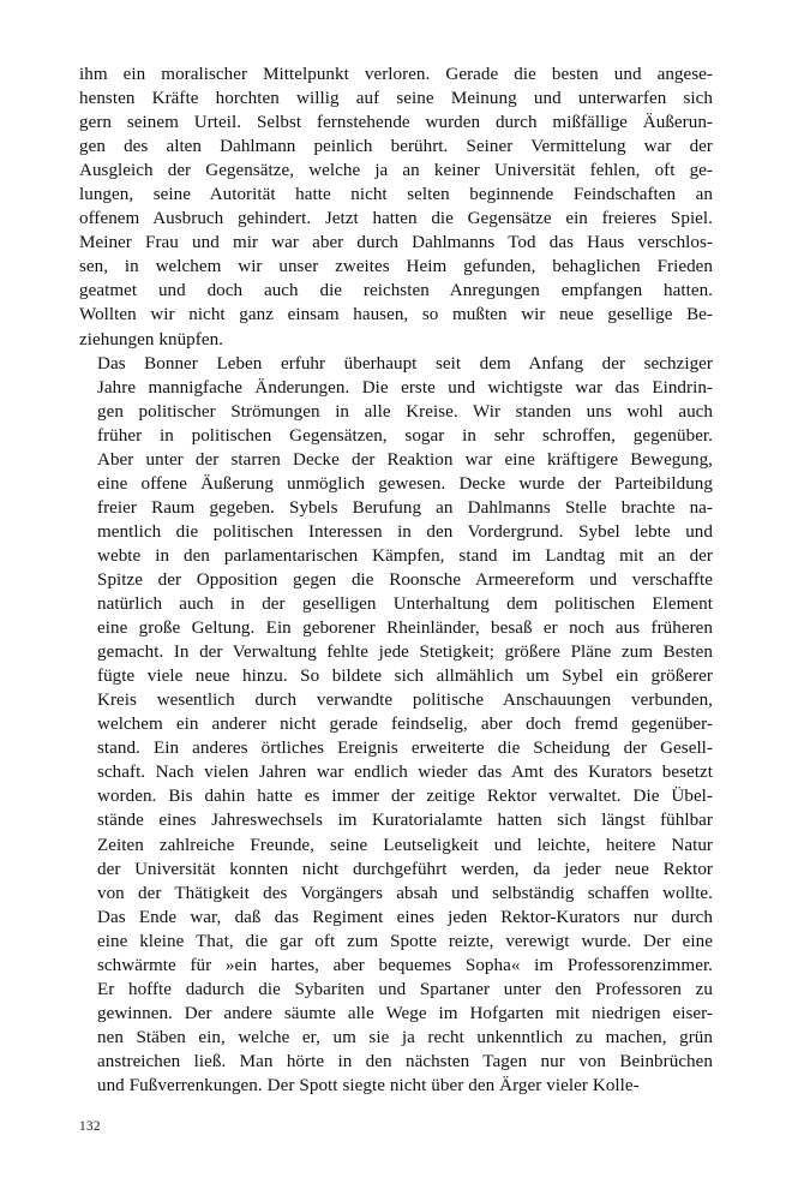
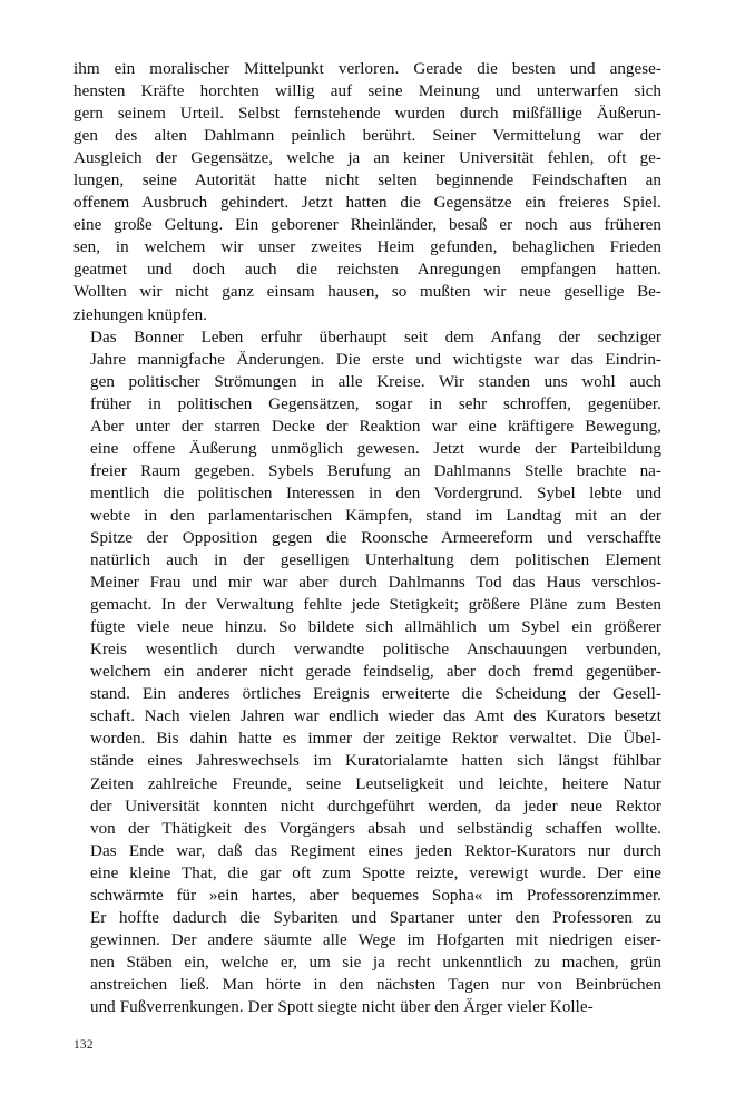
  ihm ein moralischer Mittelpunkt verloren. Gerade die besten und angese-
  hensten Kräfte horchten willig auf seine Meinung und unterwarfen sich
  gern seinem Urteil. Selbst fernstehende wurden durch mißfällige Äußerun-
  gen des alten Dahlmann peinlich berührt. Seiner Vermittelung war der
  Ausgleich der Gegensätze, welche ja an keiner Universität fehlen, oft ge-
  lungen, seine Autorität hatte nicht selten beginnende Feindschaften an
  offenem Ausbruch gehindert. Jetzt hatten die Gegensätze ein freieres Spiel.
- Meiner Frau und mir war aber durch Dahlmanns Tod das Haus verschlos-
+ eine große Geltung. Ein geborener Rheinländer, besaß er noch aus früheren
  sen, in welchem wir unser zweites Heim gefunden, behaglichen Frieden
  geatmet und doch auch die reichsten Anregungen empfangen hatten.
  Wollten wir nicht ganz einsam hausen, so mußten wir neue gesellige Be-
  ziehungen knüpfen.
  Das Bonner Leben erfuhr überhaupt seit dem Anfang der sechziger
  Jahre mannigfache Änderungen. Die erste und wichtigste war das Eindrin-
  gen politischer Strömungen in alle Kreise. Wir standen uns wohl auch
  früher in politischen Gegensätzen, sogar in sehr schroffen, gegenüber.
  Aber unter der starren Decke der Reaktion war eine kräftigere Bewegung,
- eine offene Äußerung unmöglich gewesen. Decke wurde der Parteibildung
+ eine offene Äußerung unmöglich gewesen. Jetzt wurde der Parteibildung
  freier Raum gegeben. Sybels Berufung an Dahlmanns Stelle brachte na-
  mentlich die politischen Interessen in den Vordergrund. Sybel lebte und
  webte in den parlamentarischen Kämpfen, stand im Landtag mit an der
  Spitze der Opposition gegen die Roonsche Armeereform und verschaffte
  natürlich auch in der geselligen Unterhaltung dem politischen Element
- eine große Geltung. Ein geborener Rheinländer, besaß er noch aus früheren
+ Meiner Frau und mir war aber durch Dahlmanns Tod das Haus verschlos-
  gemacht. In der Verwaltung fehlte jede Stetigkeit; größere Pläne zum Besten
  fügte viele neue hinzu. So bildete sich allmählich um Sybel ein größerer
  Kreis wesentlich durch verwandte politische Anschauungen verbunden,
  welchem ein anderer nicht gerade feindselig, aber doch fremd gegenüber-
  stand. Ein anderes örtliches Ereignis erweiterte die Scheidung der Gesell-
  schaft. Nach vielen Jahren war endlich wieder das Amt des Kurators besetzt
  worden. Bis dahin hatte es immer der zeitige Rektor verwaltet. Die Übel-
  stände eines Jahreswechsels im Kuratorialamte hatten sich längst fühlbar
  Zeiten zahlreiche Freunde, seine Leutseligkeit und leichte, heitere Natur
  der Universität konnten nicht durchgeführt werden, da jeder neue Rektor
  von der Thätigkeit des Vorgängers absah und selbständig schaffen wollte.
  Das Ende war, daß das Regiment eines jeden Rektor-Kurators nur durch
  eine kleine That, die gar oft zum Spotte reizte, verewigt wurde. Der eine
  schwärmte für »ein hartes, aber bequemes Sopha« im Professorenzimmer.
  Er hoffte dadurch die Sybariten und Spartaner unter den Professoren zu
  gewinnen. Der andere säumte alle Wege im Hofgarten mit niedrigen eiser-
  nen Stäben ein, welche er, um sie ja recht unkenntlich zu machen, grün
  anstreichen ließ. Man hörte in den nächsten Tagen nur von Beinbrüchen
  und Fußverrenkungen. Der Spott siegte nicht über den Ärger vieler Kolle-
  132
